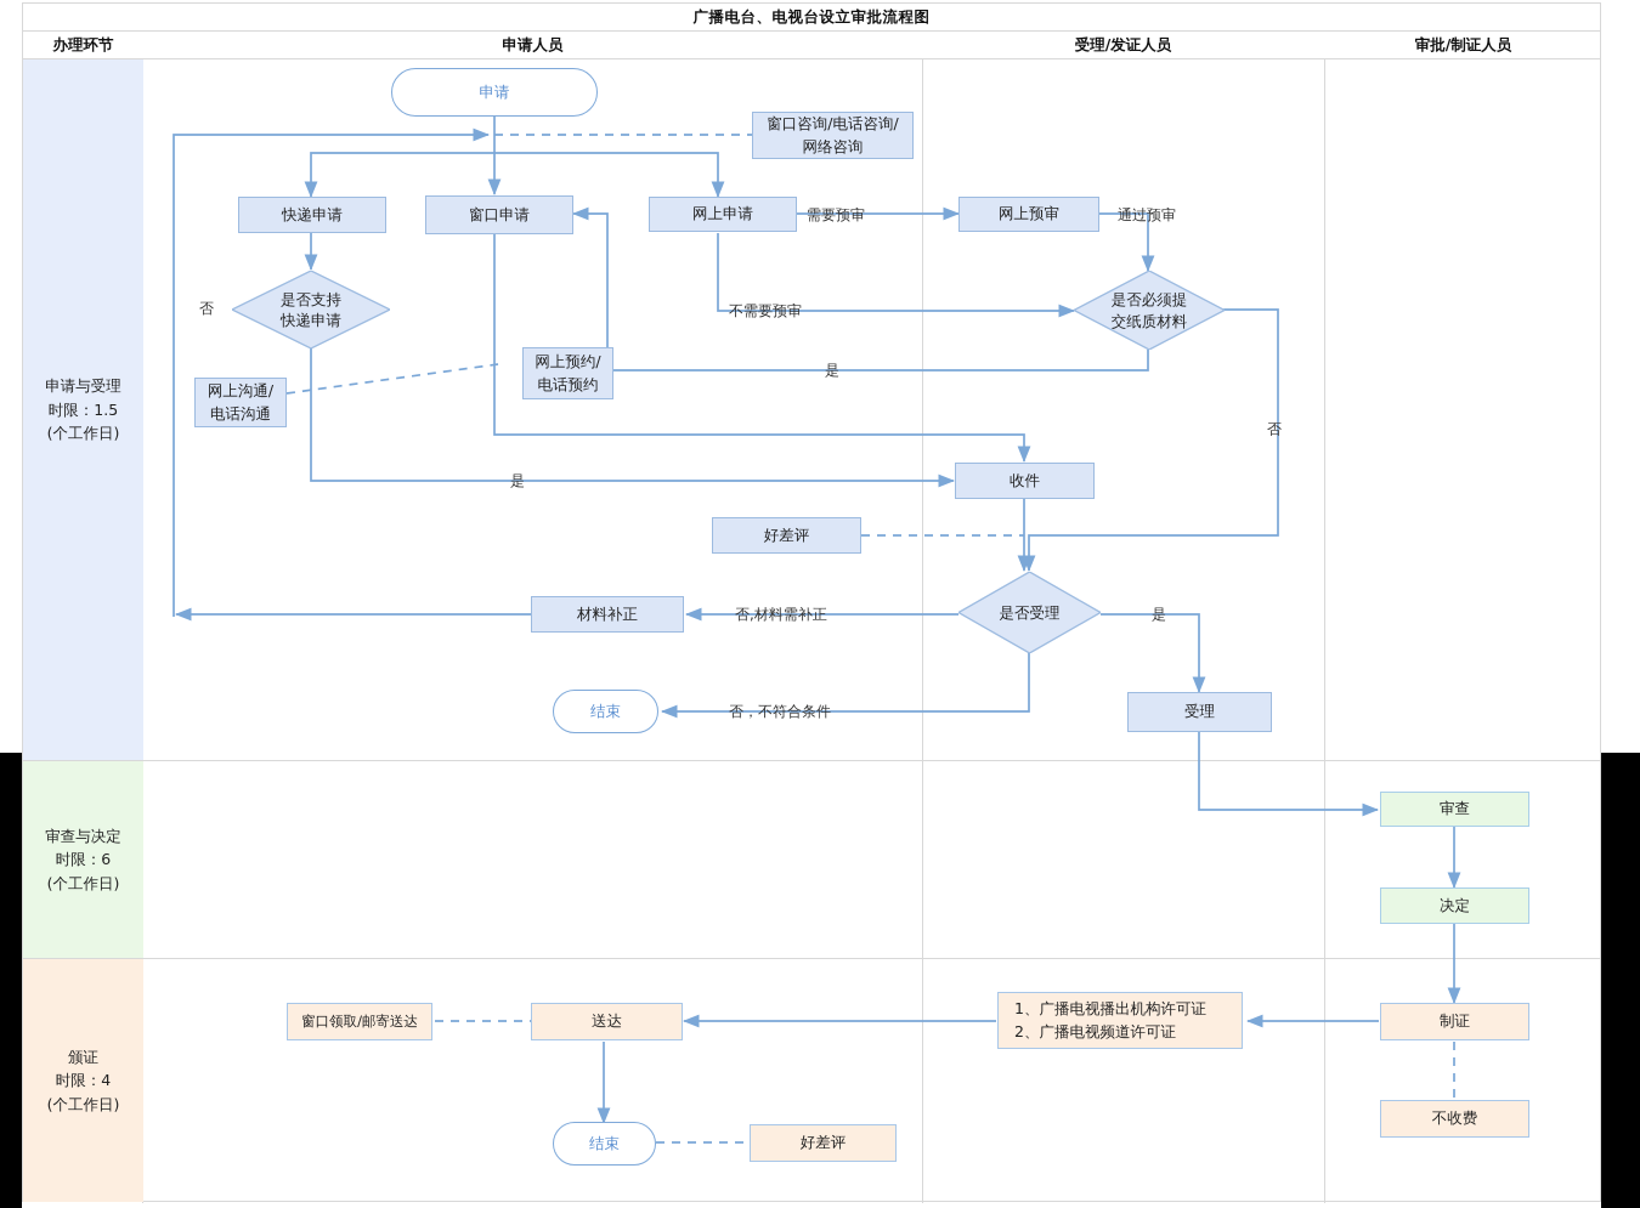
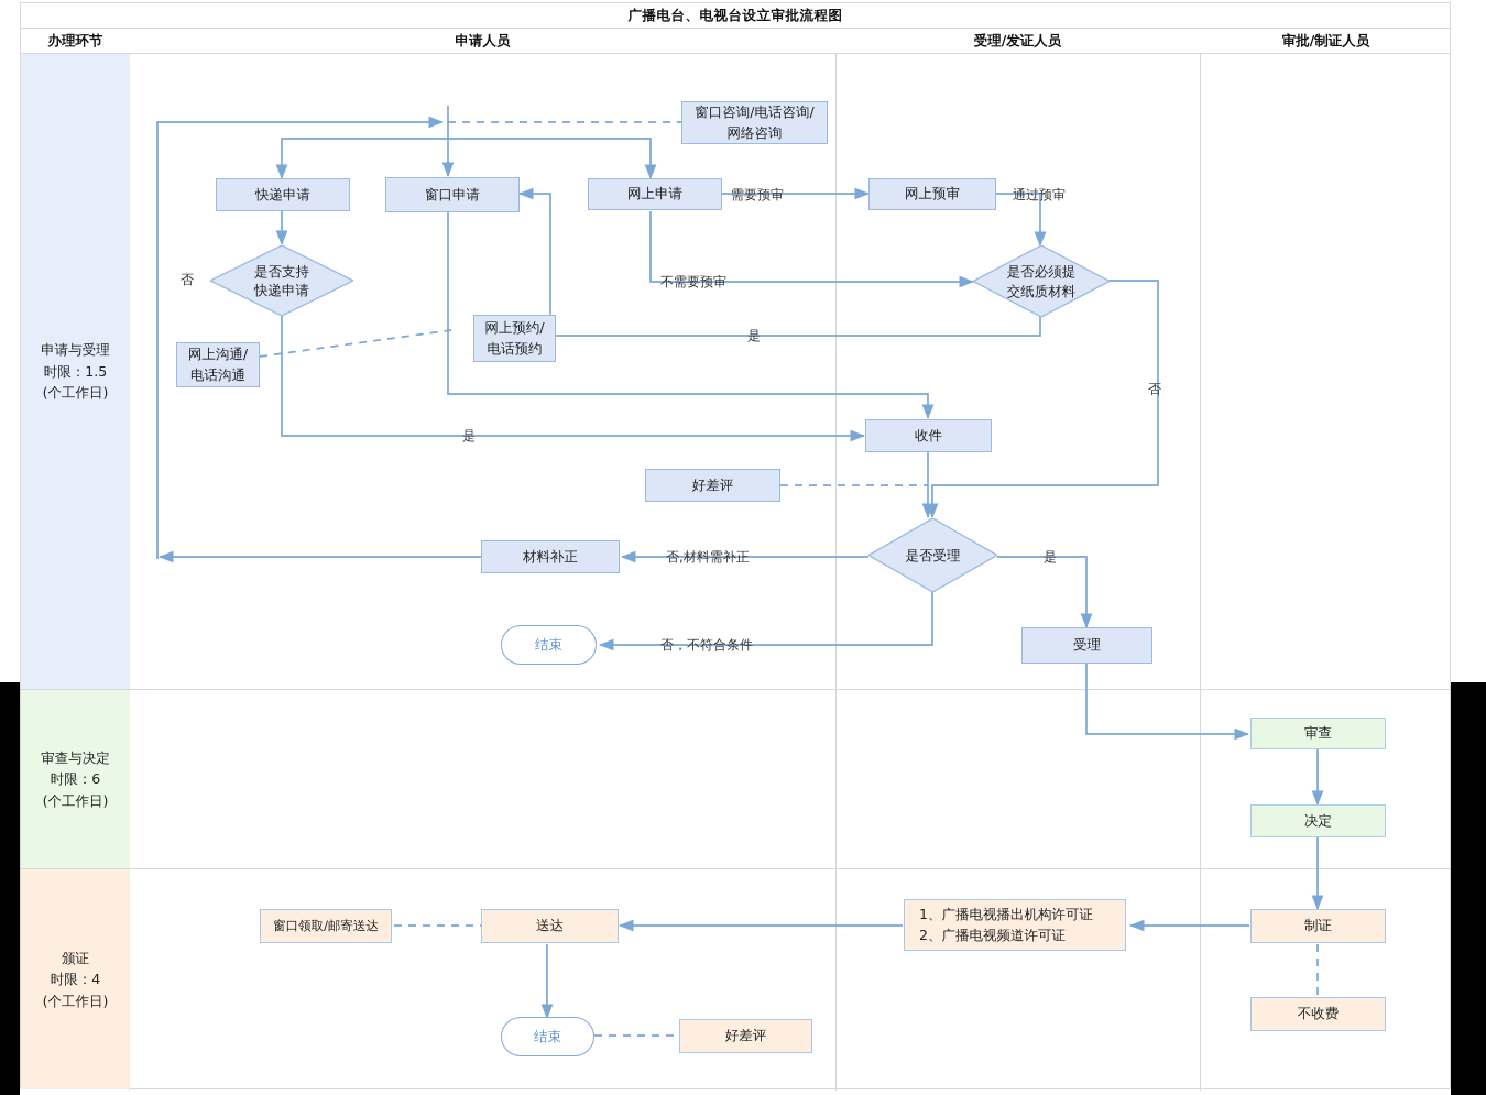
  广播电台、电视台设立审批流程图
  办理环节
  申请人员
  受理/发证人员
  审批/制证人员
  申请与受理
  时限：1.5
  (个工作日)
  审查与决定
  时限：6
  (个工作日)
  颁证
  时限：4
  (个工作日)
- 申请
  窗口咨询/电话咨询/
  网络咨询
  快递申请
  窗口申请
  网上申请
  网上预审
  是否支持
  快递申请
  是否必须提
  交纸质材料
  网上沟通/
  电话沟通
  网上预约/
  电话预约
  收件
  好差评
  材料补正
  是否受理
  结束
  受理
  审查
  决定
  制证
  不收费
  1、广播电视播出机构许可证
  2、广播电视频道许可证
  送达
  窗口领取/邮寄送达
  结束
  好差评
  需要预审
  通过预审
  不需要预审
  否
  是
  是
  否,材料需补正
  是
  否，不符合条件
